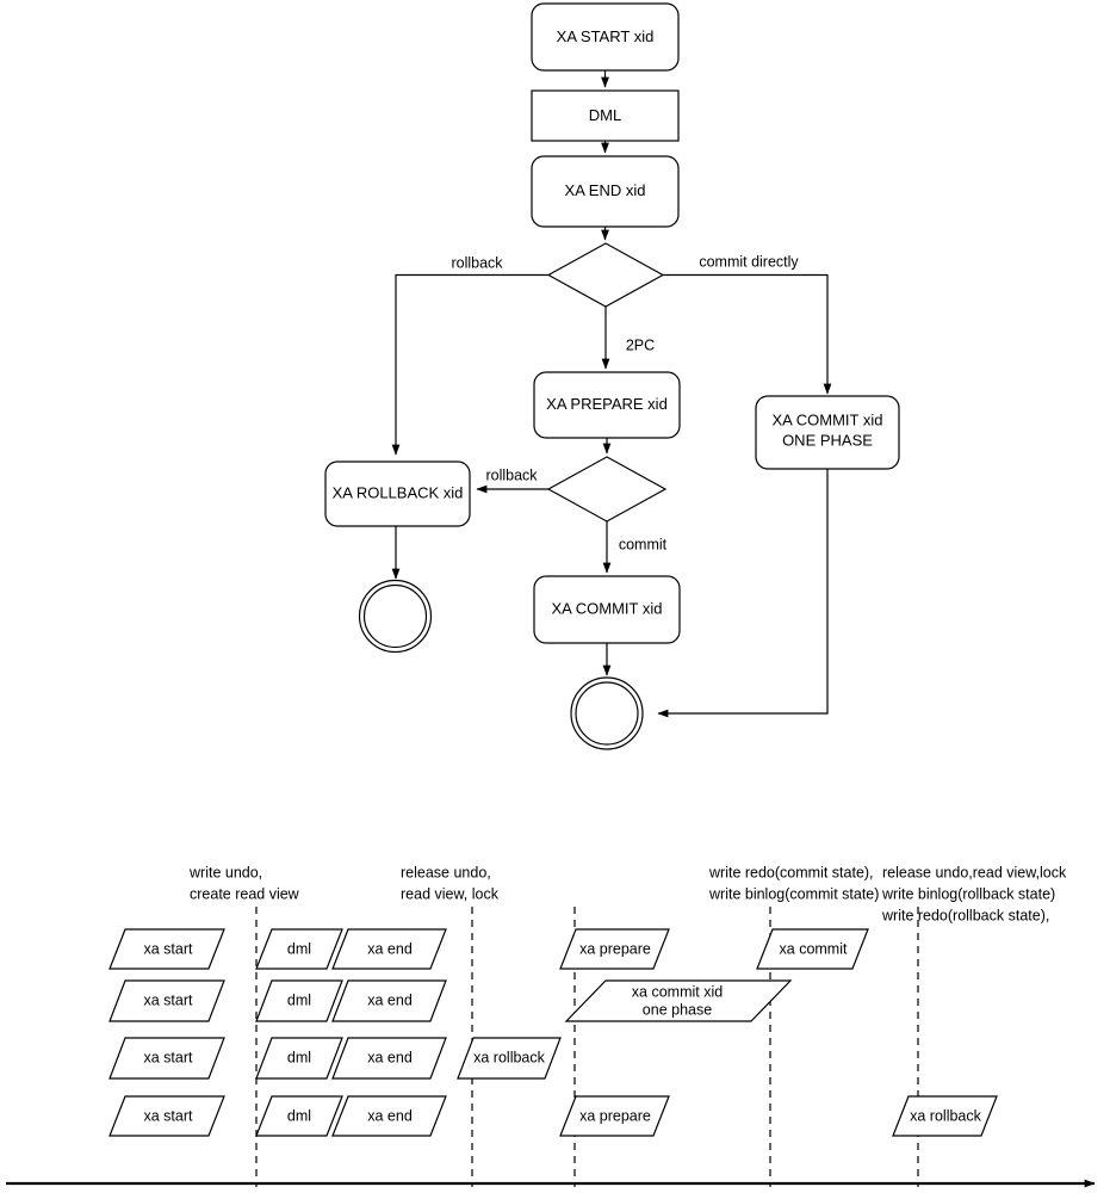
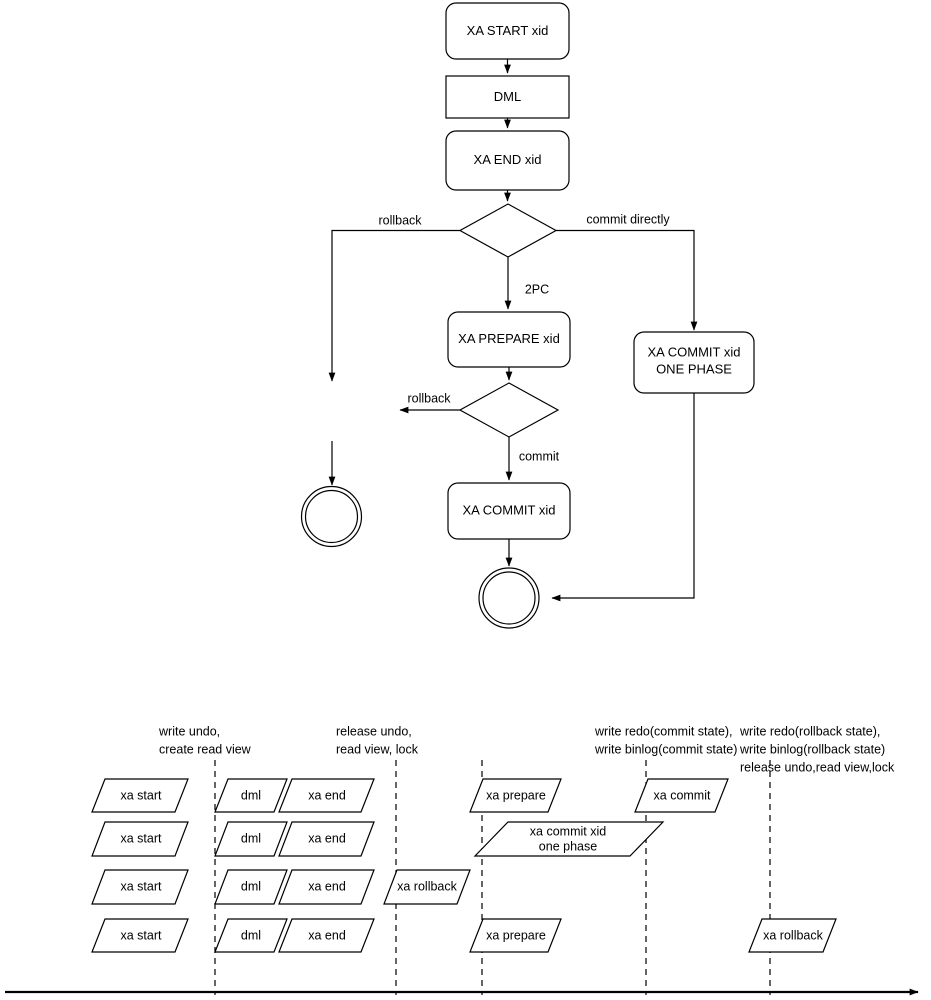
  XA START xid
  DML
  XA END xid
  rollback
  commit directly
  2PC
  XA PREPARE xid
  XA COMMIT xid
  ONE PHASE
  rollback
  commit
- XA ROLLBACK xid
  XA COMMIT xid
  write undo,
  create read view
  release undo,
  read view, lock
  write redo(commit state),
  write binlog(commit state)
- release undo,read view,lock
+ write redo(rollback state),
  write binlog(rollback state)
- write redo(rollback state),
+ release undo,read view,lock
  xa start
  dml
  xa end
  xa prepare
  xa commit
  xa start
  dml
  xa end
  xa commit xid
  one phase
  xa start
  dml
  xa end
  xa rollback
  xa start
  dml
  xa end
  xa prepare
  xa rollback
